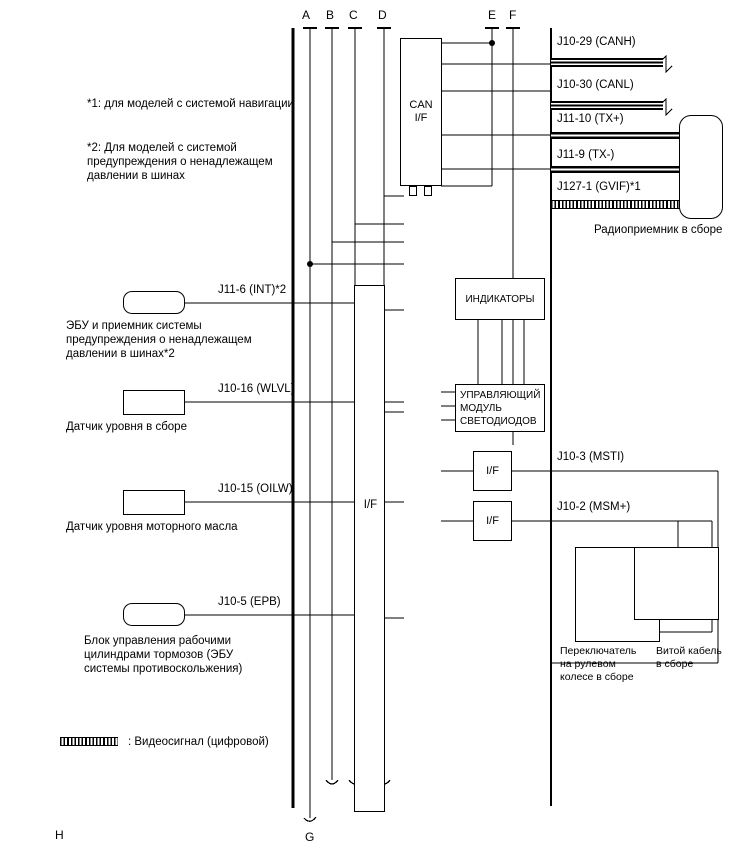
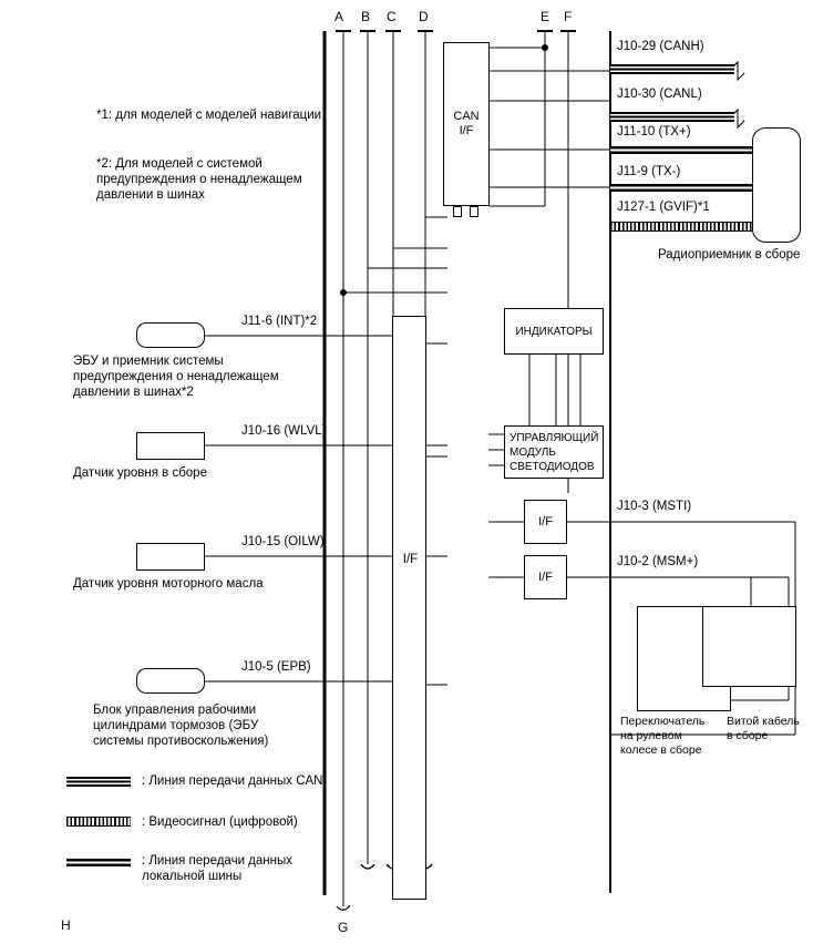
  A
  B
  C
  D
  E
  F
  G
  H
- *1: для моделей с системой навигации
+ *1: для моделей с моделей навигации
  *2: Для моделей с системой
  предупреждения о ненадлежащем
  давлении в шинах
  CAN
  I/F
  I/F
  ИНДИКАТОРЫ
  УПРАВЛЯЮЩИЙ
  МОДУЛЬ
  СВЕТОДИОДОВ
  I/F
  I/F
  J10-29 (CANH)
  J10-30 (CANL)
  J11-10 (TX+)
  J11-9 (TX-)
  J127-1 (GVIF)*1
  Радиоприемник в сборе
  J11-6 (INT)*2
  ЭБУ и приемник системы
  предупреждения о ненадлежащем
  давлении в шинах*2
  J10-16 (WLVL)
  Датчик уровня в сборе
  J10-15 (OILW)
  Датчик уровня моторного масла
  J10-5 (EPB)
  Блок управления рабочими
  цилиндрами тормозов (ЭБУ
  системы противоскольжения)
  J10-3 (MSTI)
  J10-2 (MSM+)
  Переключатель
  на рулевом
  колесе в сборе
  Витой кабель
  в сборе
+ : Линия передачи данных CAN
  : Видеосигнал (цифровой)
+ : Линия передачи данных
+ локальной шины
